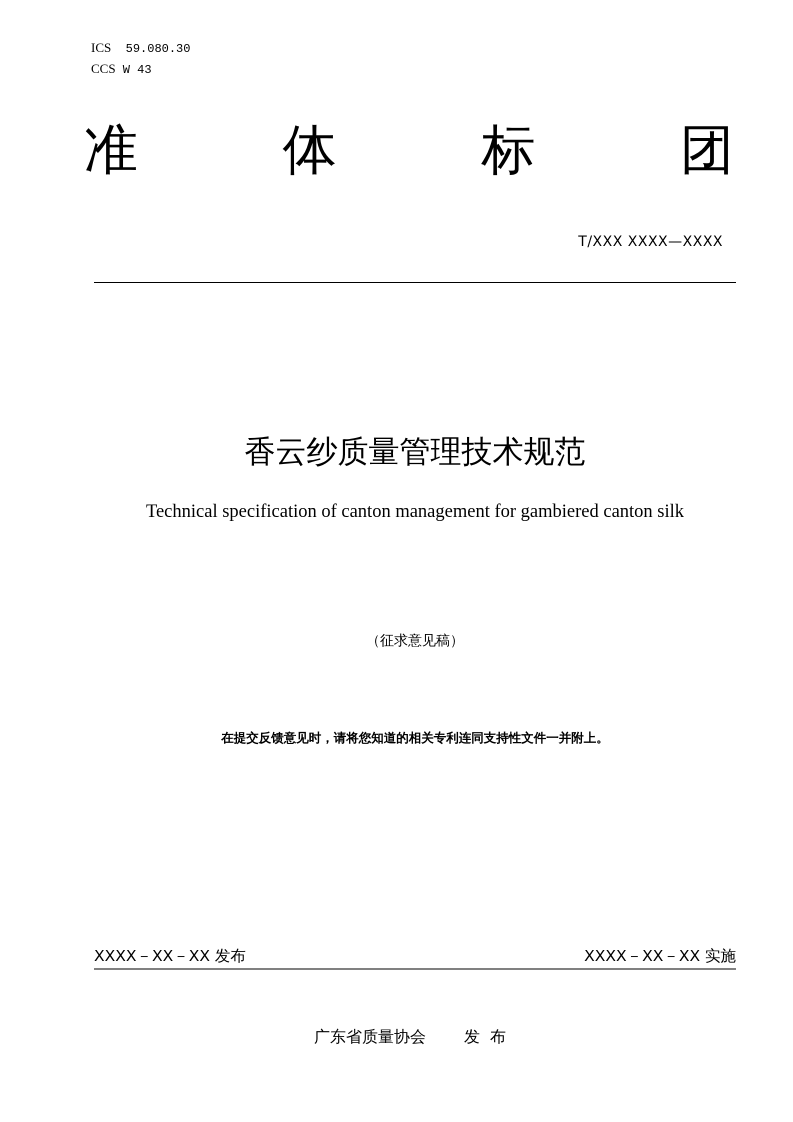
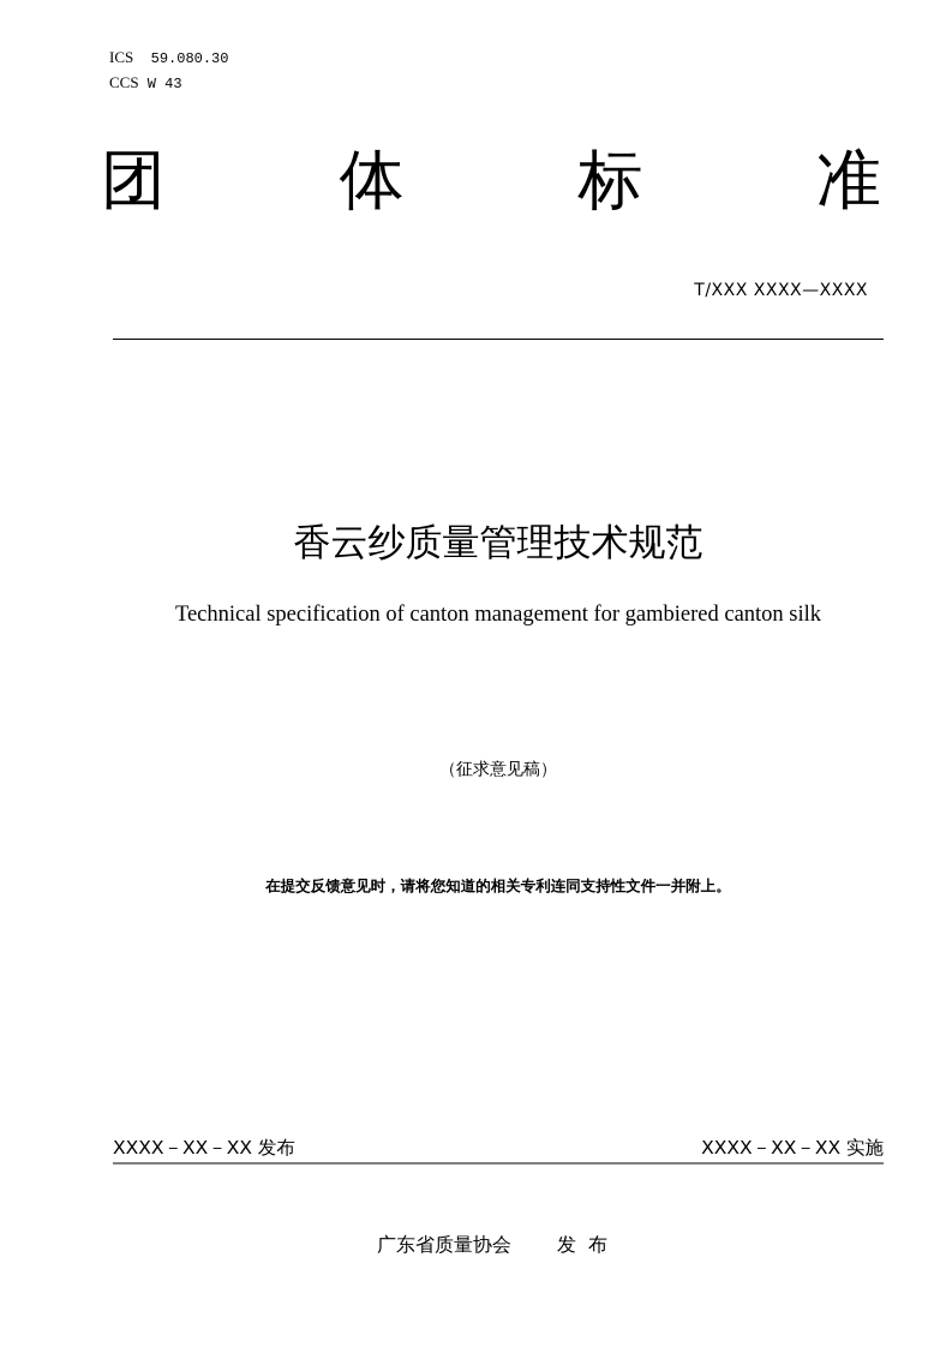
  ICS 59.080.30
  CCS W 43
- 准
+ 团
  体
  标
- 团
+ 准
  T/XXX XXXX—XXXX
  香云纱质量管理技术规范
  Technical specification of canton management for gambiered canton silk
  （征求意见稿）
  在提交反馈意见时，请将您知道的相关专利连同支持性文件一并附上。
  XXXX－XX－XX 发布
  XXXX－XX－XX 实施
  广东省质量协会 发布
